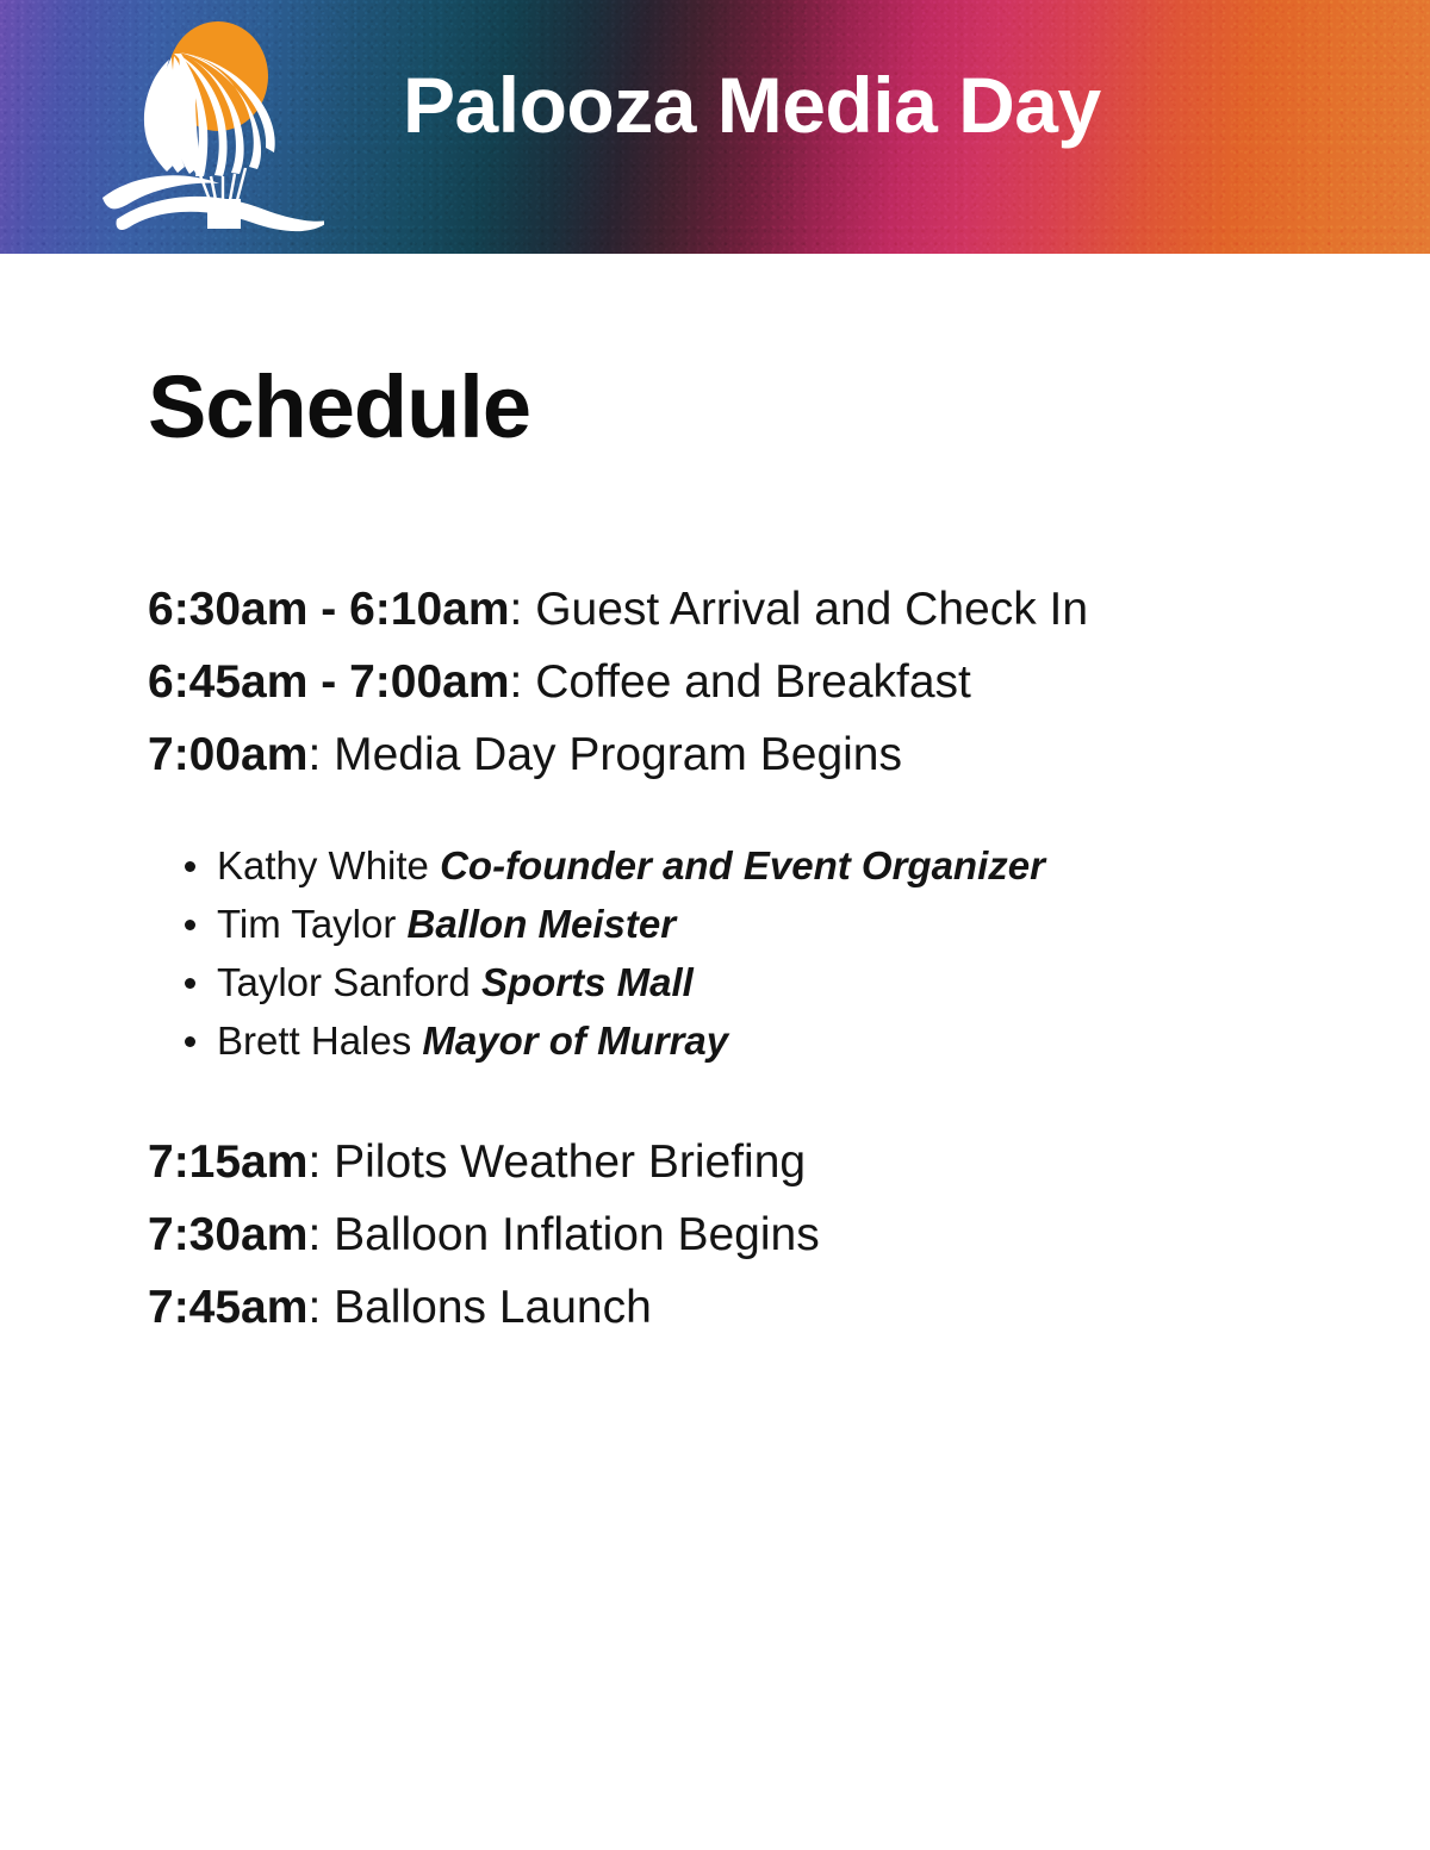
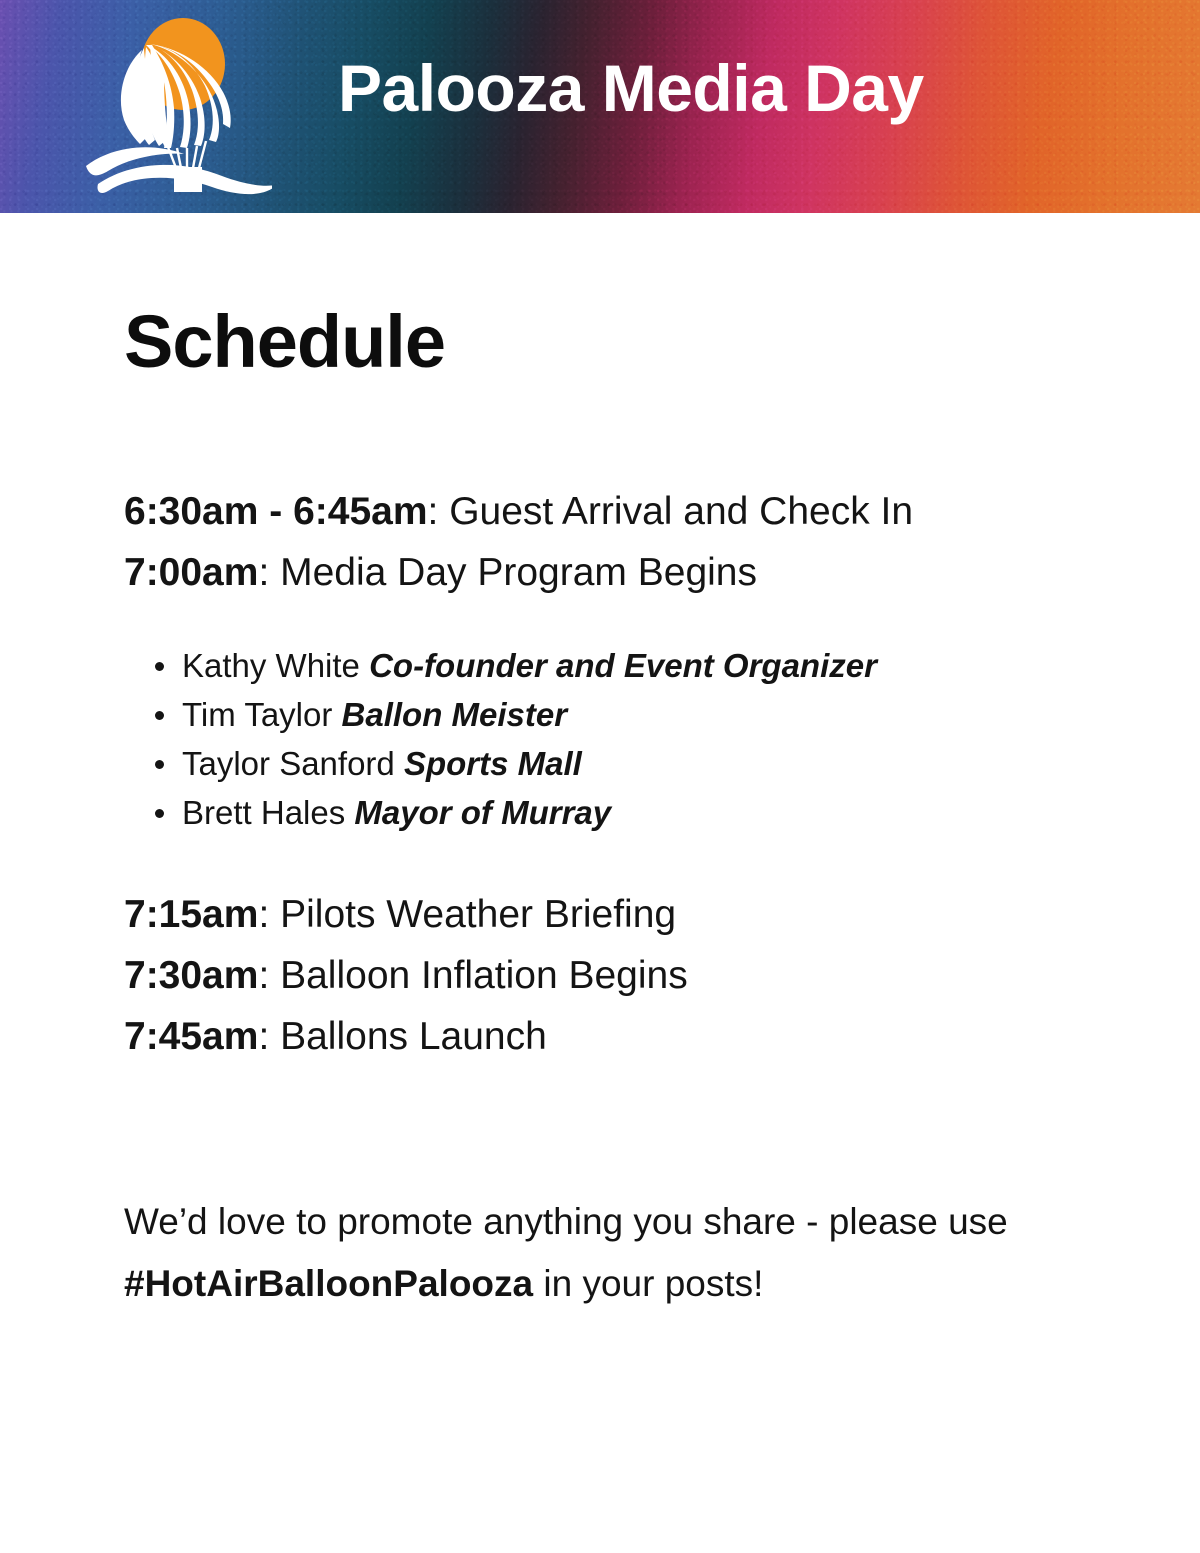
  Palooza Media Day
  Schedule
- 6:30am - 6:10am: Guest Arrival and Check In
+ 6:30am - 6:45am: Guest Arrival and Check In
- 6:45am - 7:00am: Coffee and Breakfast
  7:00am: Media Day Program Begins
  Kathy White Co-founder and Event Organizer
  Tim Taylor Ballon Meister
  Taylor Sanford Sports Mall
  Brett Hales Mayor of Murray
  7:15am: Pilots Weather Briefing
  7:30am: Balloon Inflation Begins
  7:45am: Ballons Launch
+ We’d love to promote anything you share - please use #HotAirBalloonPalooza in your posts!
